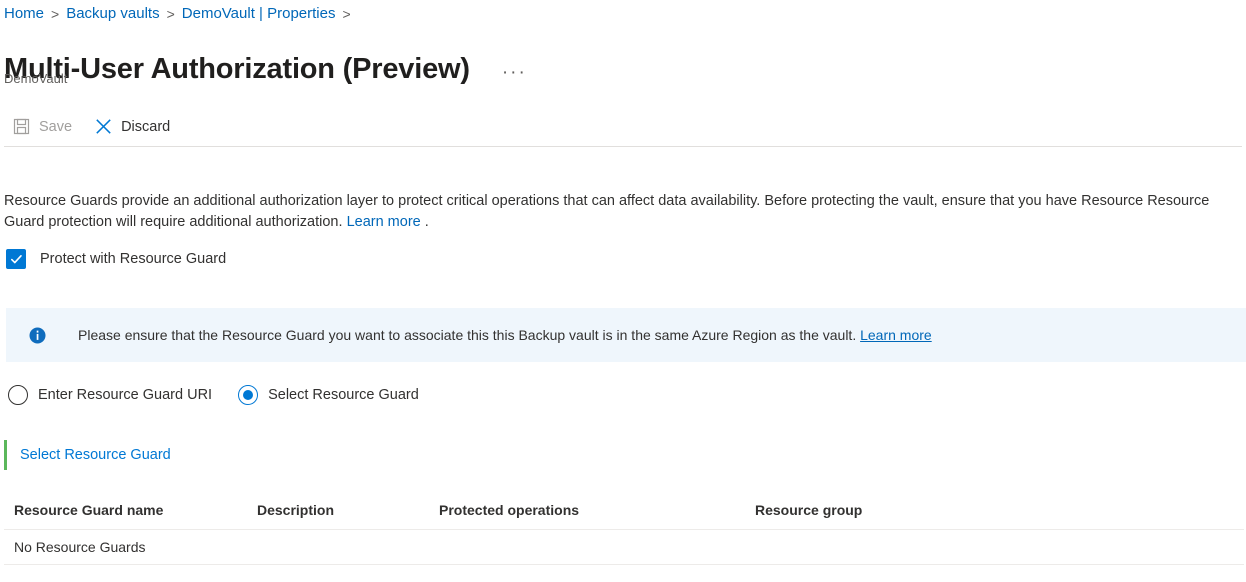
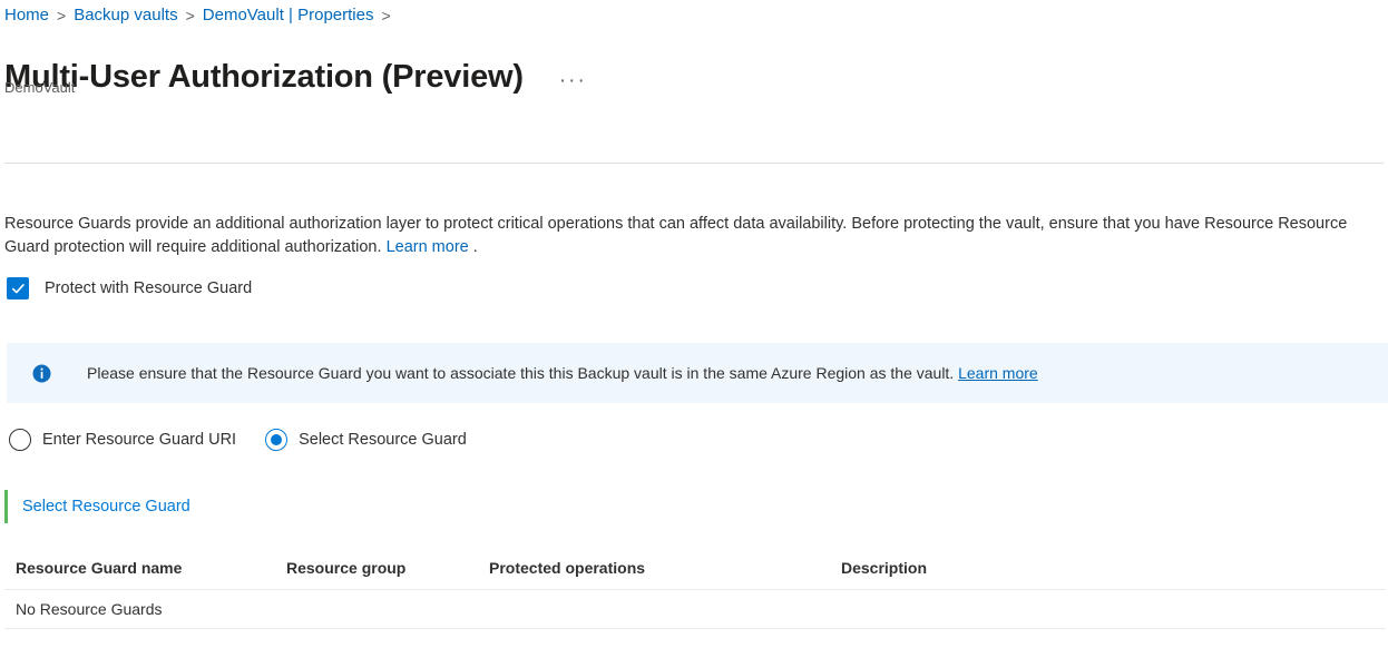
  Home
  >
  Backup vaults
  >
  DemoVault | Properties
  >
  Multi-User Authorization (Preview)
  ···
  DemoVault
- Save
- Discard
  Resource Guards provide an additional authorization layer to protect critical operations that can affect data availability. Before protecting the vault, ensure that you have Resource Resource Guard protection will require additional authorization. Learn more .
  Protect with Resource Guard
  Please ensure that the Resource Guard you want to associate this this Backup vault is in the same Azure Region as the vault. Learn more
  Enter Resource Guard URI
  Select Resource Guard
  Select Resource Guard
  Resource Guard name
- Description
+ Resource group
  Protected operations
- Resource group
+ Description
  No Resource Guards
